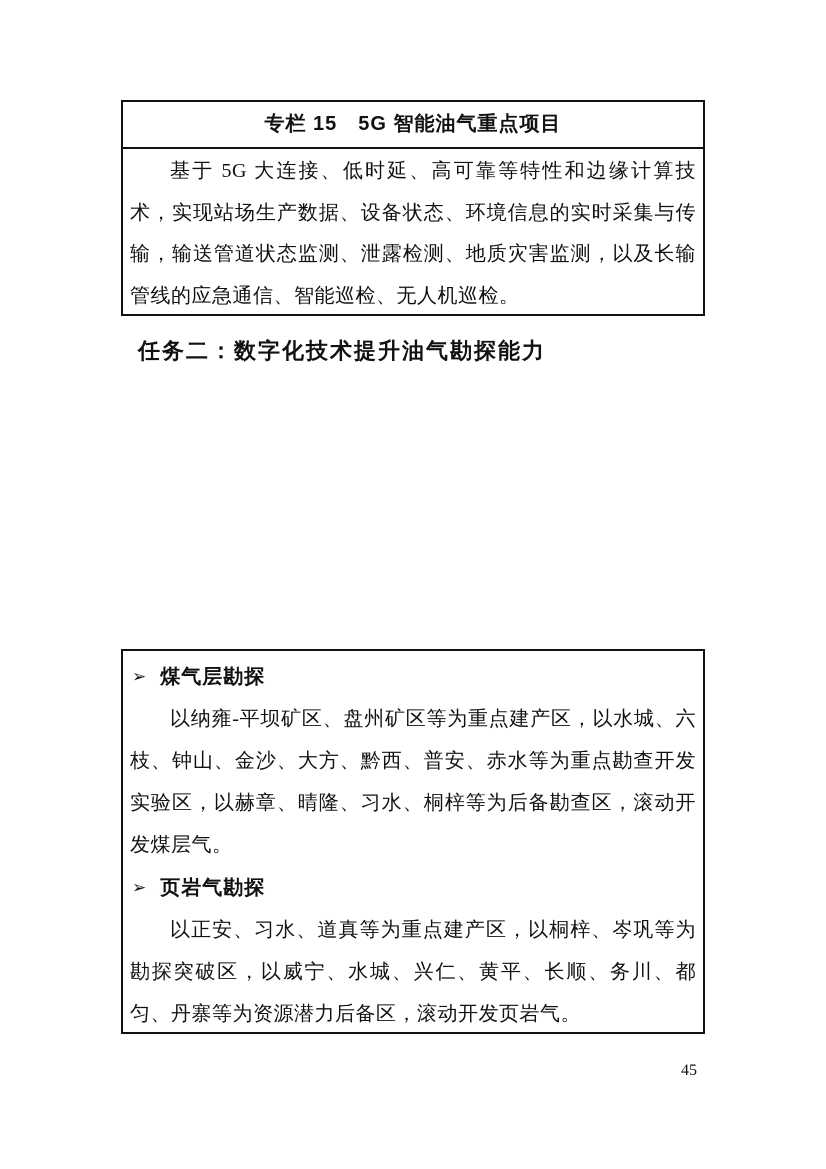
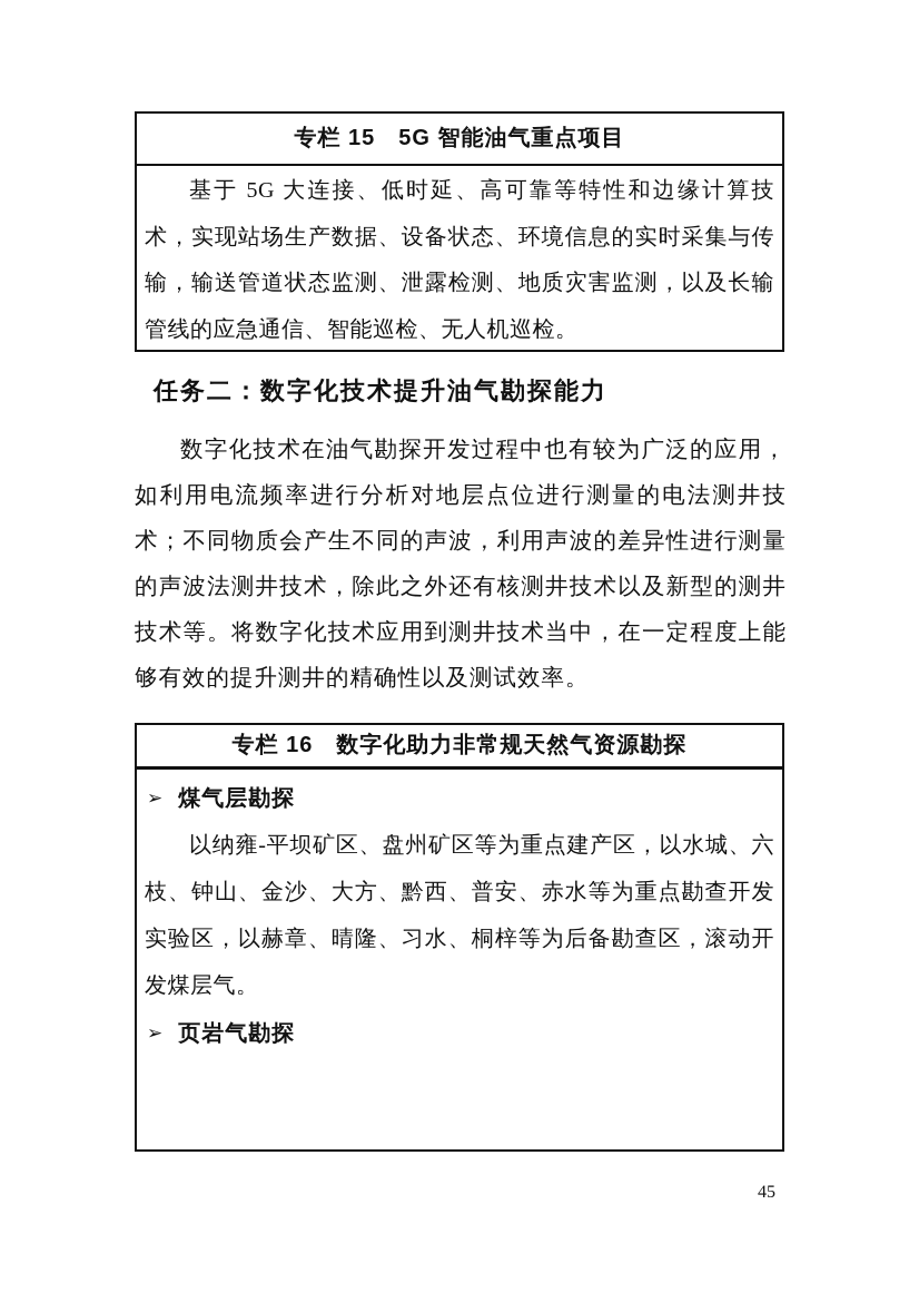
  专栏 15 5G 智能油气重点项目
  基于 5G 大连接、低时延、高可靠等特性和边缘计算技术，实现站场生产数据、设备状态、环境信息的实时采集与传输，输送管道状态监测、泄露检测、地质灾害监测，以及长输管线的应急通信、智能巡检、无人机巡检。
  任务二：数字化技术提升油气勘探能力
+ 数字化技术在油气勘探开发过程中也有较为广泛的应用，如利用电流频率进行分析对地层点位进行测量的电法测井技术；不同物质会产生不同的声波，利用声波的差异性进行测量的声波法测井技术，除此之外还有核测井技术以及新型的测井技术等。将数字化技术应用到测井技术当中，在一定程度上能够有效的提升测井的精确性以及测试效率。
+ 专栏 16 数字化助力非常规天然气资源勘探
  ➢
  煤气层勘探
  以纳雍-平坝矿区、盘州矿区等为重点建产区，以水城、六枝、钟山、金沙、大方、黔西、普安、赤水等为重点勘查开发实验区，以赫章、晴隆、习水、桐梓等为后备勘查区，滚动开发煤层气。
  ➢
  页岩气勘探
- 以正安、习水、道真等为重点建产区，以桐梓、岑巩等为勘探突破区，以威宁、水城、兴仁、黄平、长顺、务川、都匀、丹寨等为资源潜力后备区，滚动开发页岩气。
  45
